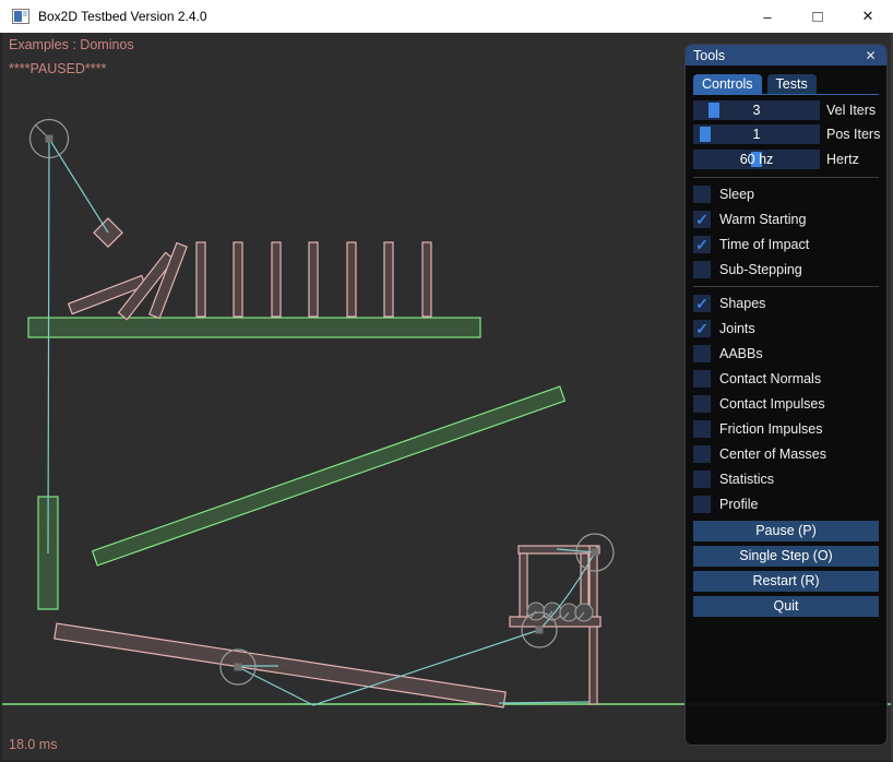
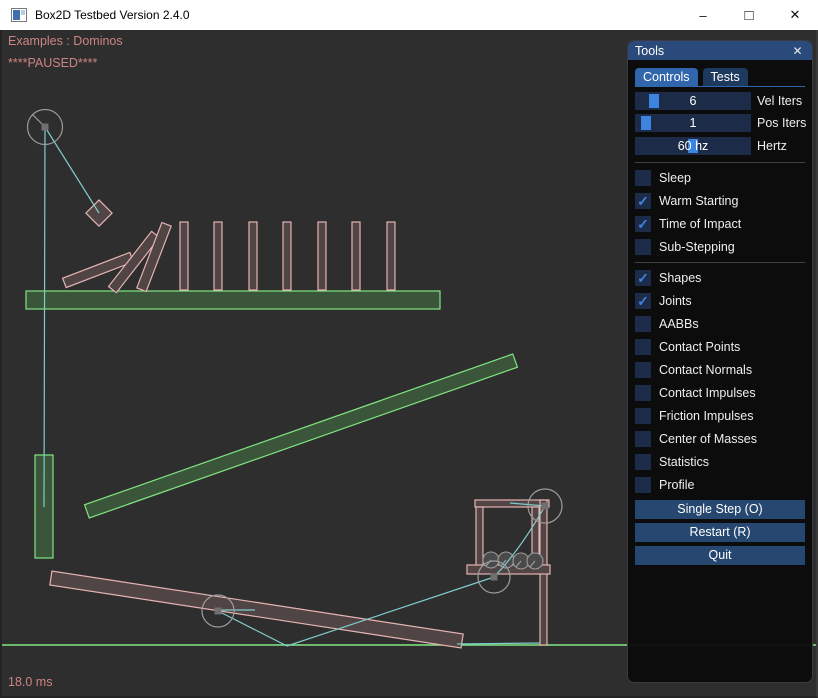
  Box2D Testbed Version 2.4.0
  –
  □
  ✕
  Examples : Dominos
  ****PAUSED****
  18.0 ms
  Tools
  ✕
  Controls
  Tests
- 3
+ 6
  Vel Iters
  1
  Pos Iters
  60 hz
  Hertz
  Sleep
  ✓
  Warm Starting
  ✓
  Time of Impact
  Sub-Stepping
  ✓
  Shapes
  ✓
  Joints
  AABBs
+ Contact Points
  Contact Normals
  Contact Impulses
  Friction Impulses
  Center of Masses
  Statistics
  Profile
- Pause (P)
  Single Step (O)
  Restart (R)
  Quit
